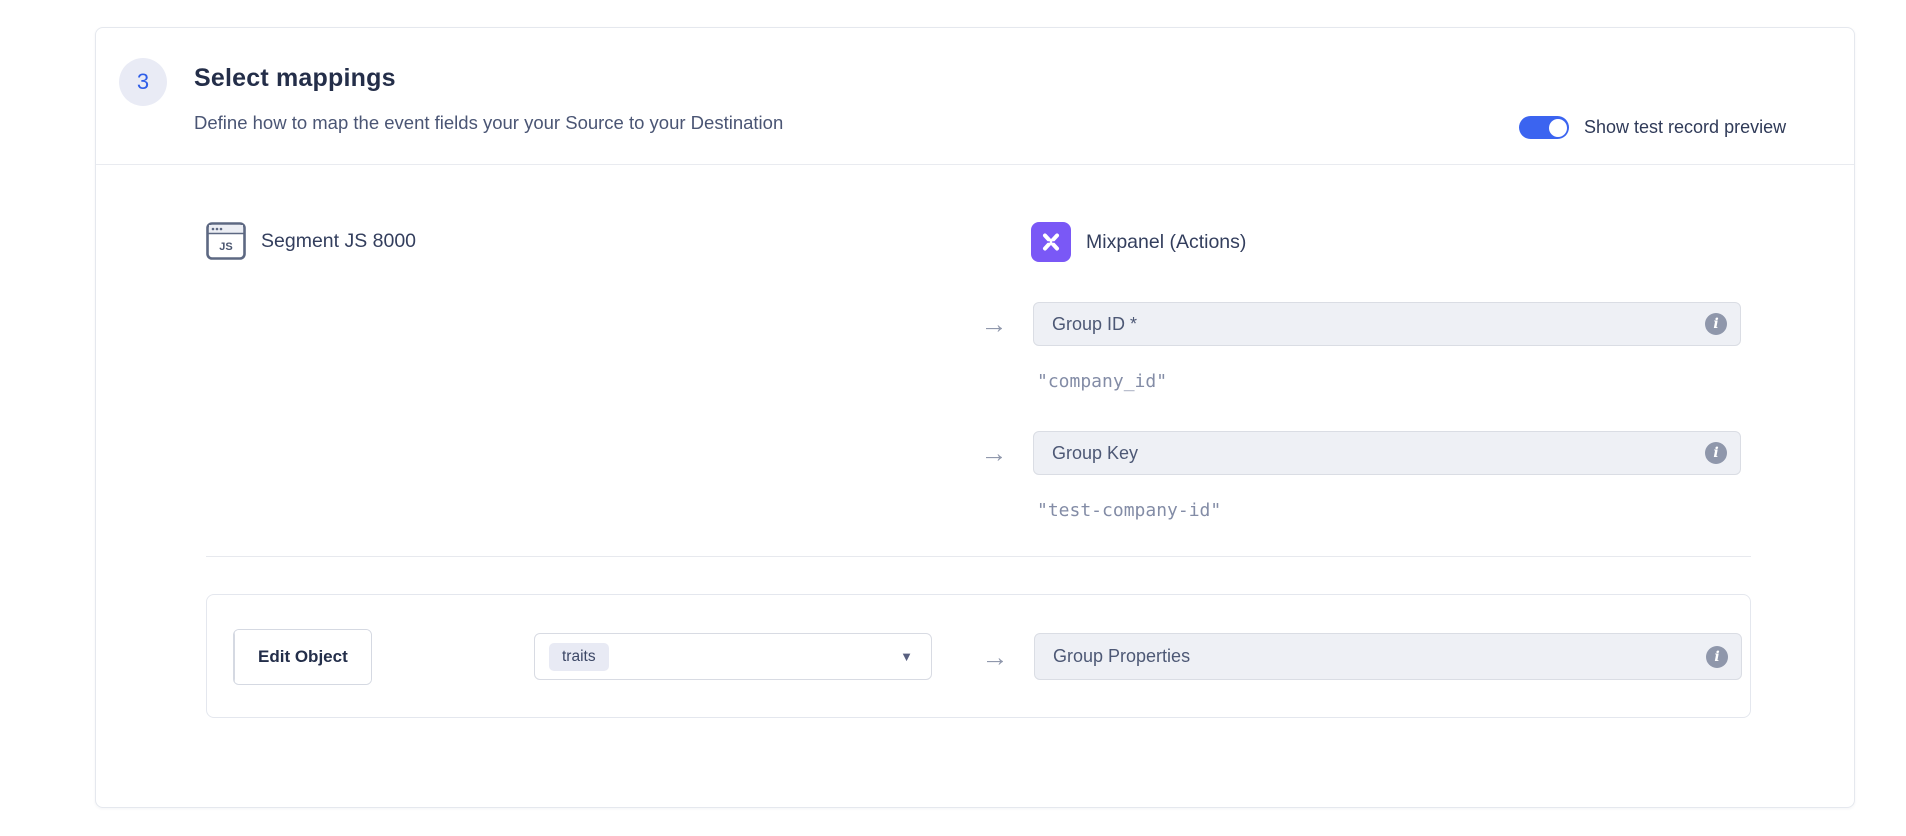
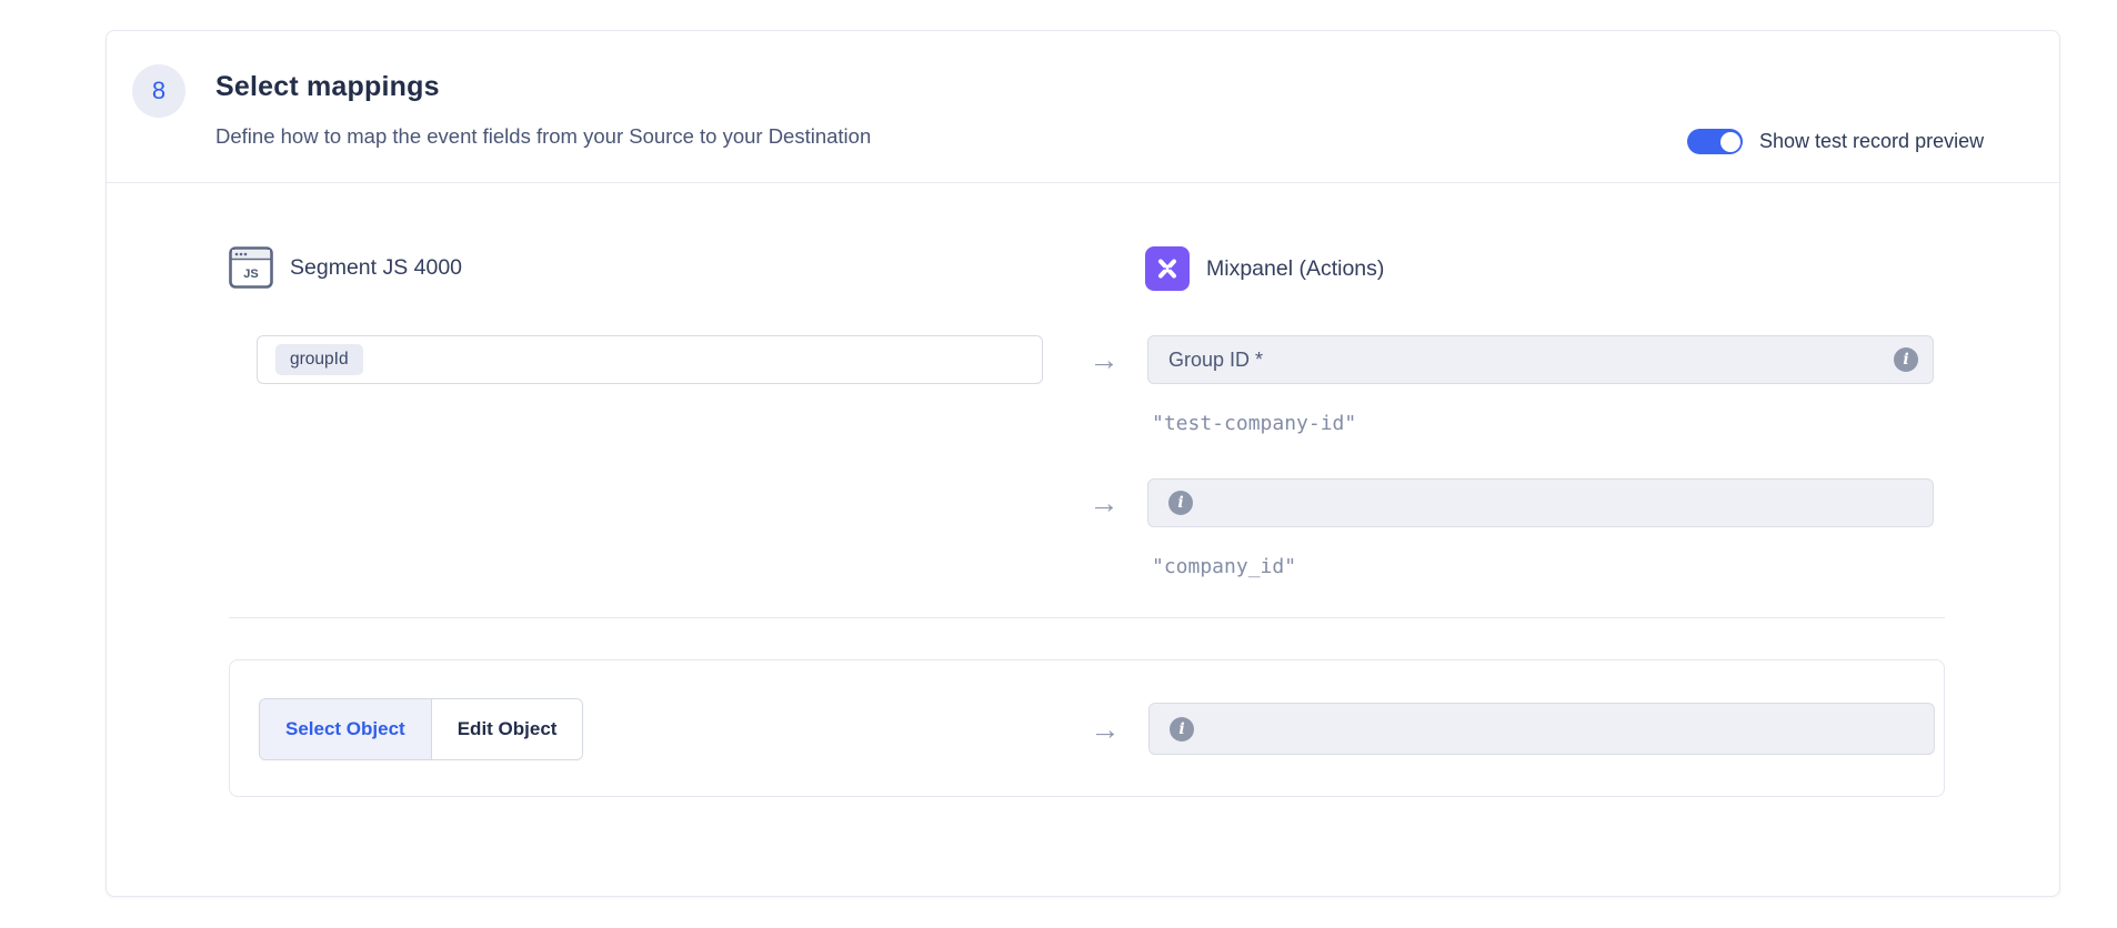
- 3
+ 8
  Select mappings
- Define how to map the event fields your your Source to your Destination
+ Define how to map the event fields from your Source to your Destination
  Show test record preview
  JS
- Segment JS 8000
+ Segment JS 4000
  Mixpanel (Actions)
+ groupId
  →
  Group ID *
  i
- "company_id"
+ "test-company-id"
  →
- Group Key
  i
- "test-company-id"
+ "company_id"
+ Select Object
  Edit Object
- traits
- ▼
  →
- Group Properties
  i
